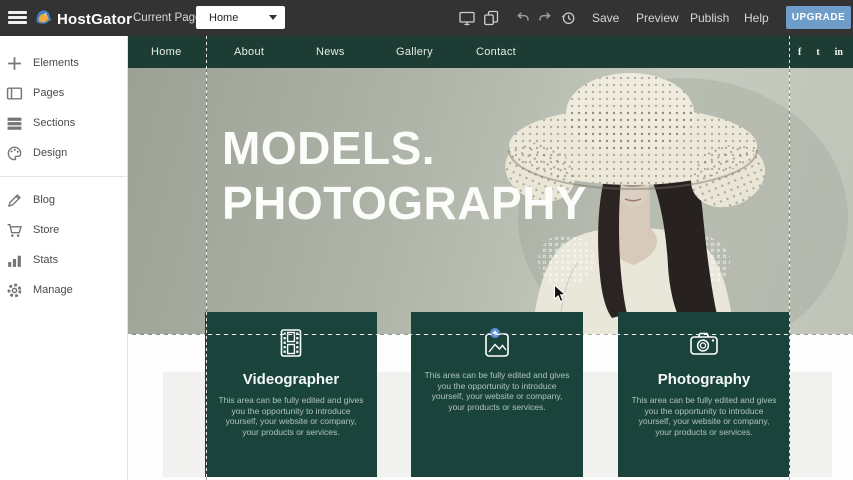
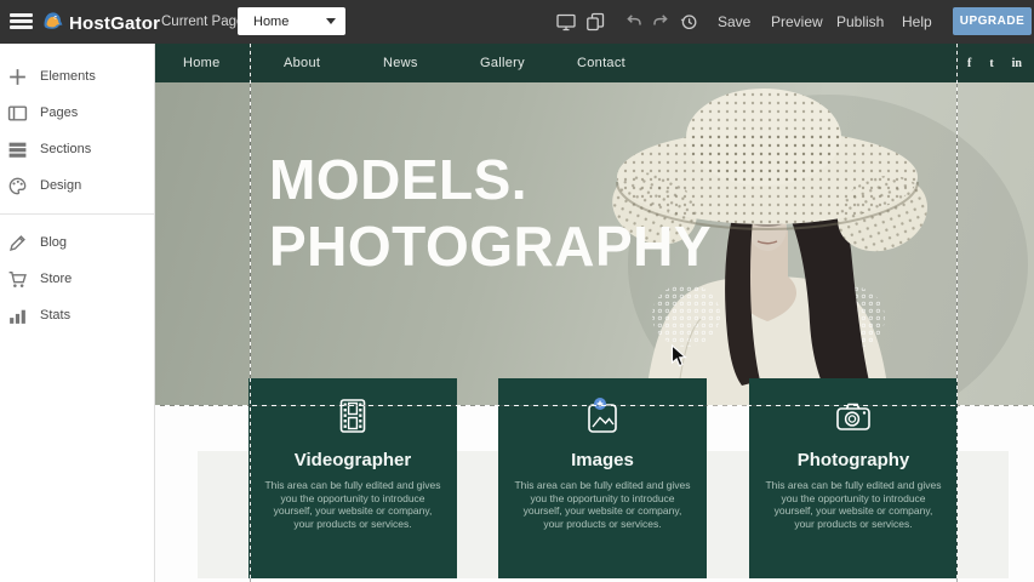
  HostGator
  Current Pag
  Home
  Save
  Preview
  Publish
  Help
  UPGRADE
  Elements
  Pages
  Sections
  Design
  Blog
  Store
  Stats
- Manage
  Home
  About
  News
  Gallery
  Contact
  f
  t
  in
  MODELS.
  PHOTOGRAPHY
  Videographer
  This area can be fully edited and gives you the opportunity to introduce yourself, your website or company, your products or services.
+ Images
  This area can be fully edited and gives you the opportunity to introduce yourself, your website or company, your products or services.
  Photography
  This area can be fully edited and gives you the opportunity to introduce yourself, your website or company, your products or services.
